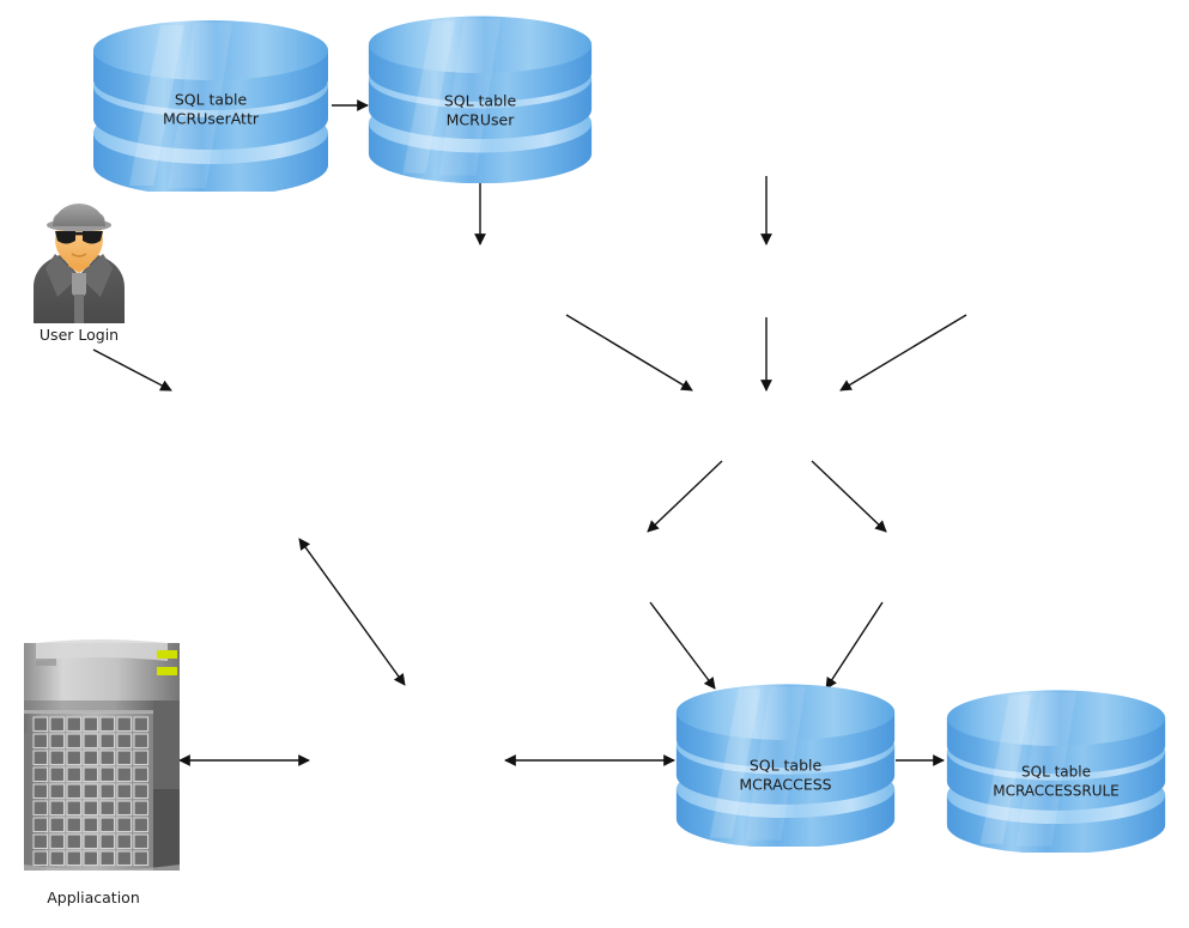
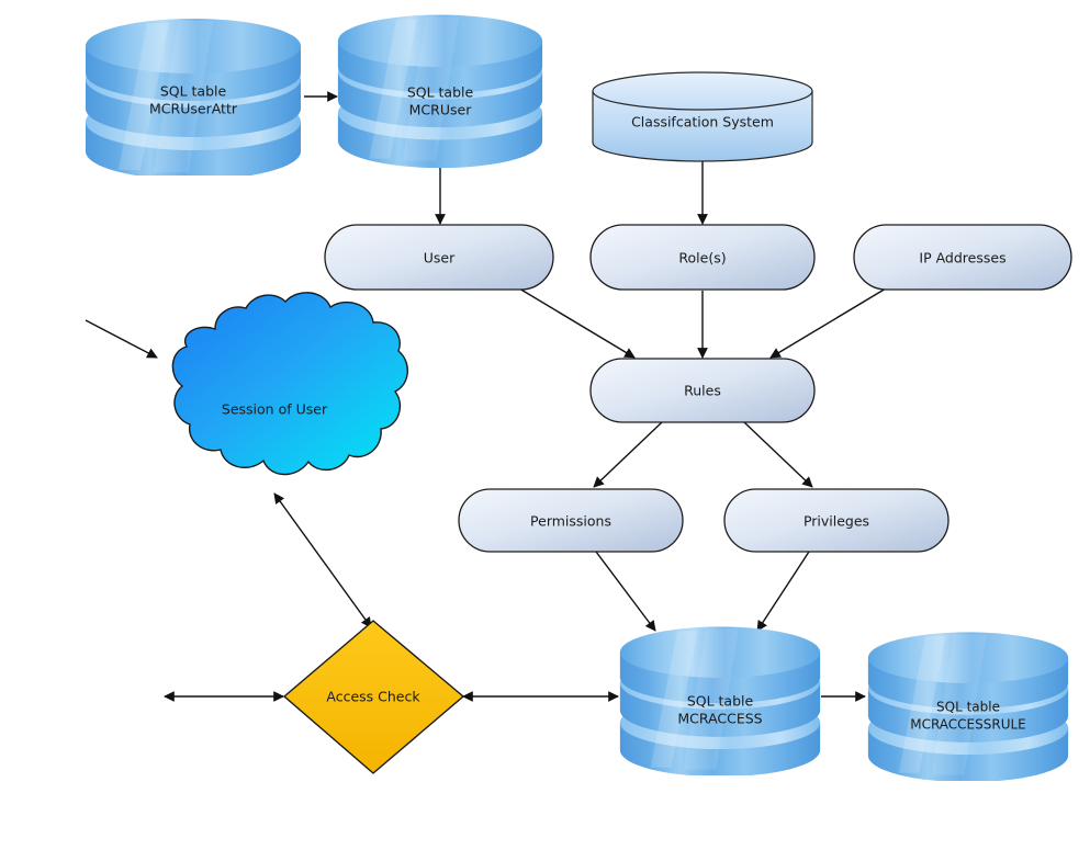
  SQL table
  MCRUserAttr
  SQL table
  MCRUser
+ Classifcation System
+ User
+ Role(s)
+ IP Addresses
+ Rules
+ Permissions
+ Privileges
+ Session of User
+ Access Check
  SQL table
  MCRACCESS
  SQL table
  MCRACCESSRULE
- User Login
- Appliacation
